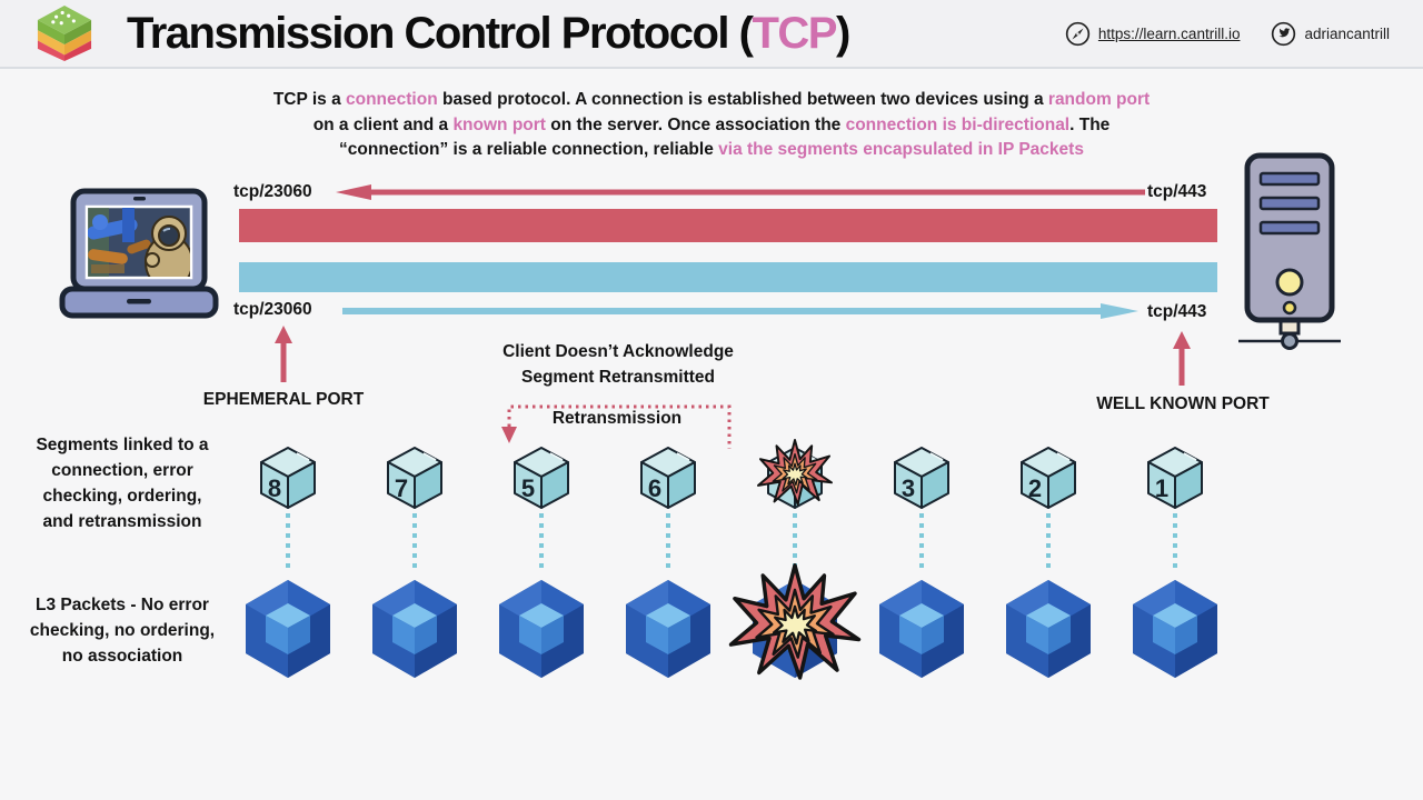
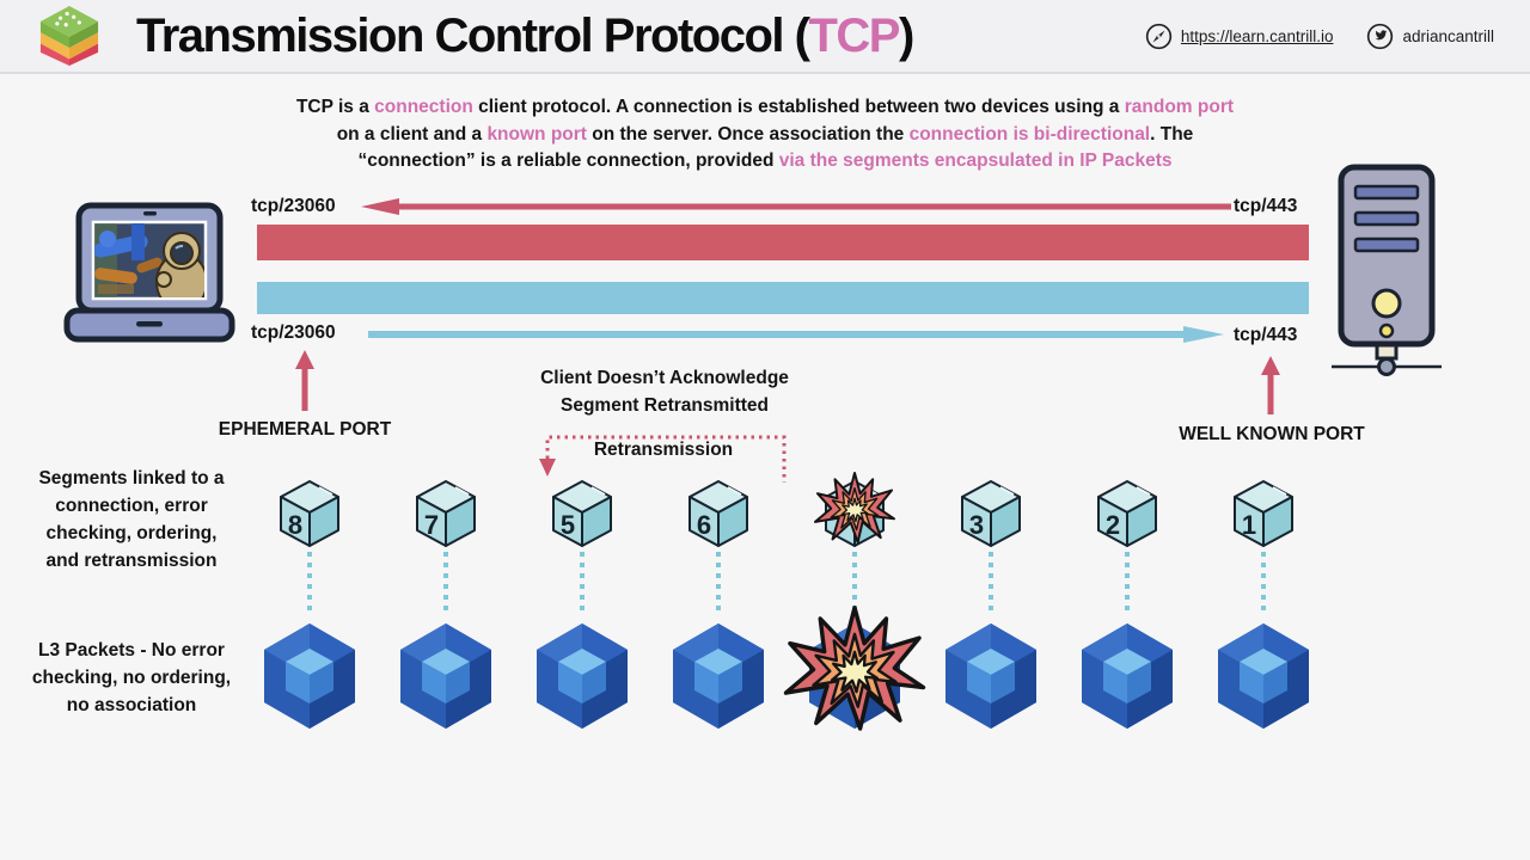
  Transmission Control Protocol (TCP)
  https://learn.cantrill.io
  adriancantrill
- TCP is a connection based protocol. A connection is established between two devices using a random port
+ TCP is a connection client protocol. A connection is established between two devices using a random port
  on a client and a known port on the server. Once association the connection is bi-directional. The
- “connection” is a reliable connection, reliable via the segments encapsulated in IP Packets
+ “connection” is a reliable connection, provided via the segments encapsulated in IP Packets
  tcp/23060
  tcp/443
  tcp/23060
  tcp/443
  EPHEMERAL PORT
  WELL KNOWN PORT
  Client Doesn’t Acknowledge
  Segment Retransmitted
  Retransmission
  Segments linked to a
  connection, error
  checking, ordering,
  and retransmission
  L3 Packets - No error
  checking, no ordering,
  no association
  8
  7
  5
  6
  3
  2
  1
